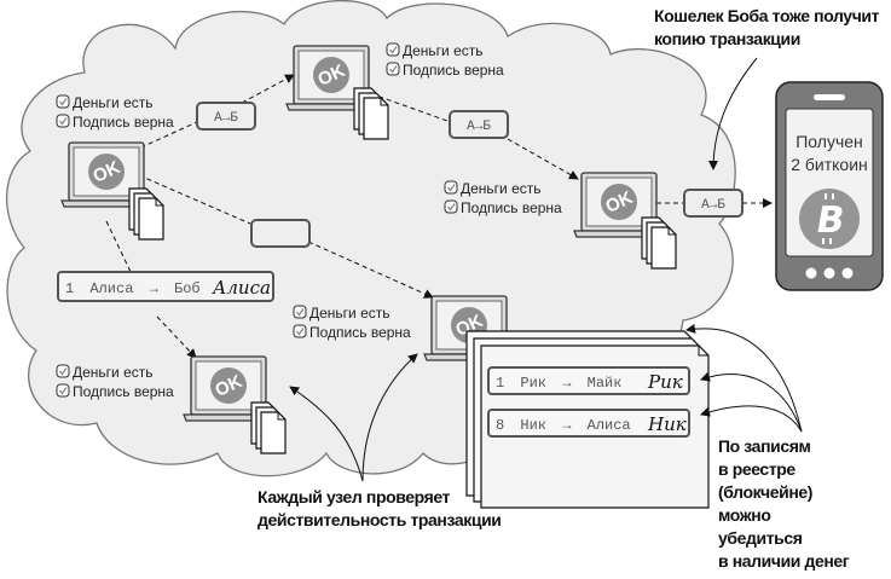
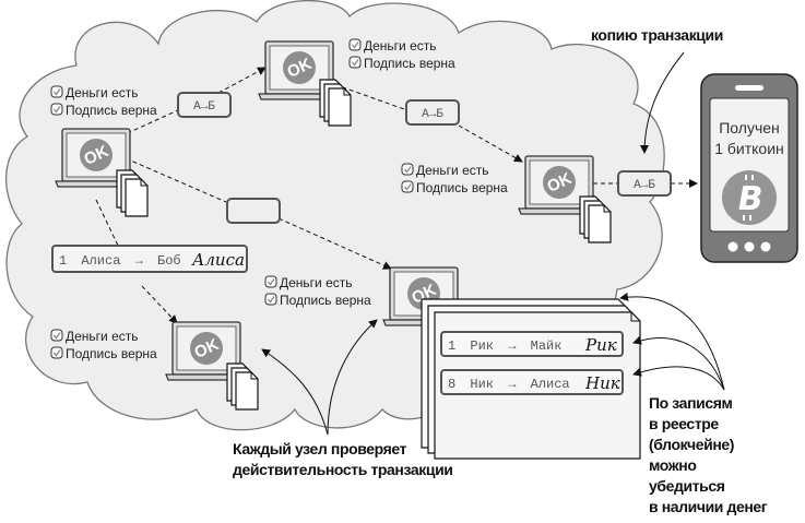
  Деньги есть
  Подпись верна
  Деньги есть
  Подпись верна
  Деньги есть
  Подпись верна
  Деньги есть
  Подпись верна
  Деньги есть
  Подпись верна
  А→Б
  А→Б
  А→Б
  1 Алиса → Боб
  Алиса
  1 Рик → Майк
  Рик
  8 Ник → Алиса
  Ник
  Получен
- 2 биткоин
+ 1 биткоин
- Кошелек Боба тоже получит
  копию транзакции
  Каждый узел проверяет
  действительность транзакции
  По записям
  в реестре
  (блокчейне)
  можно
  убедиться
  в наличии денег
